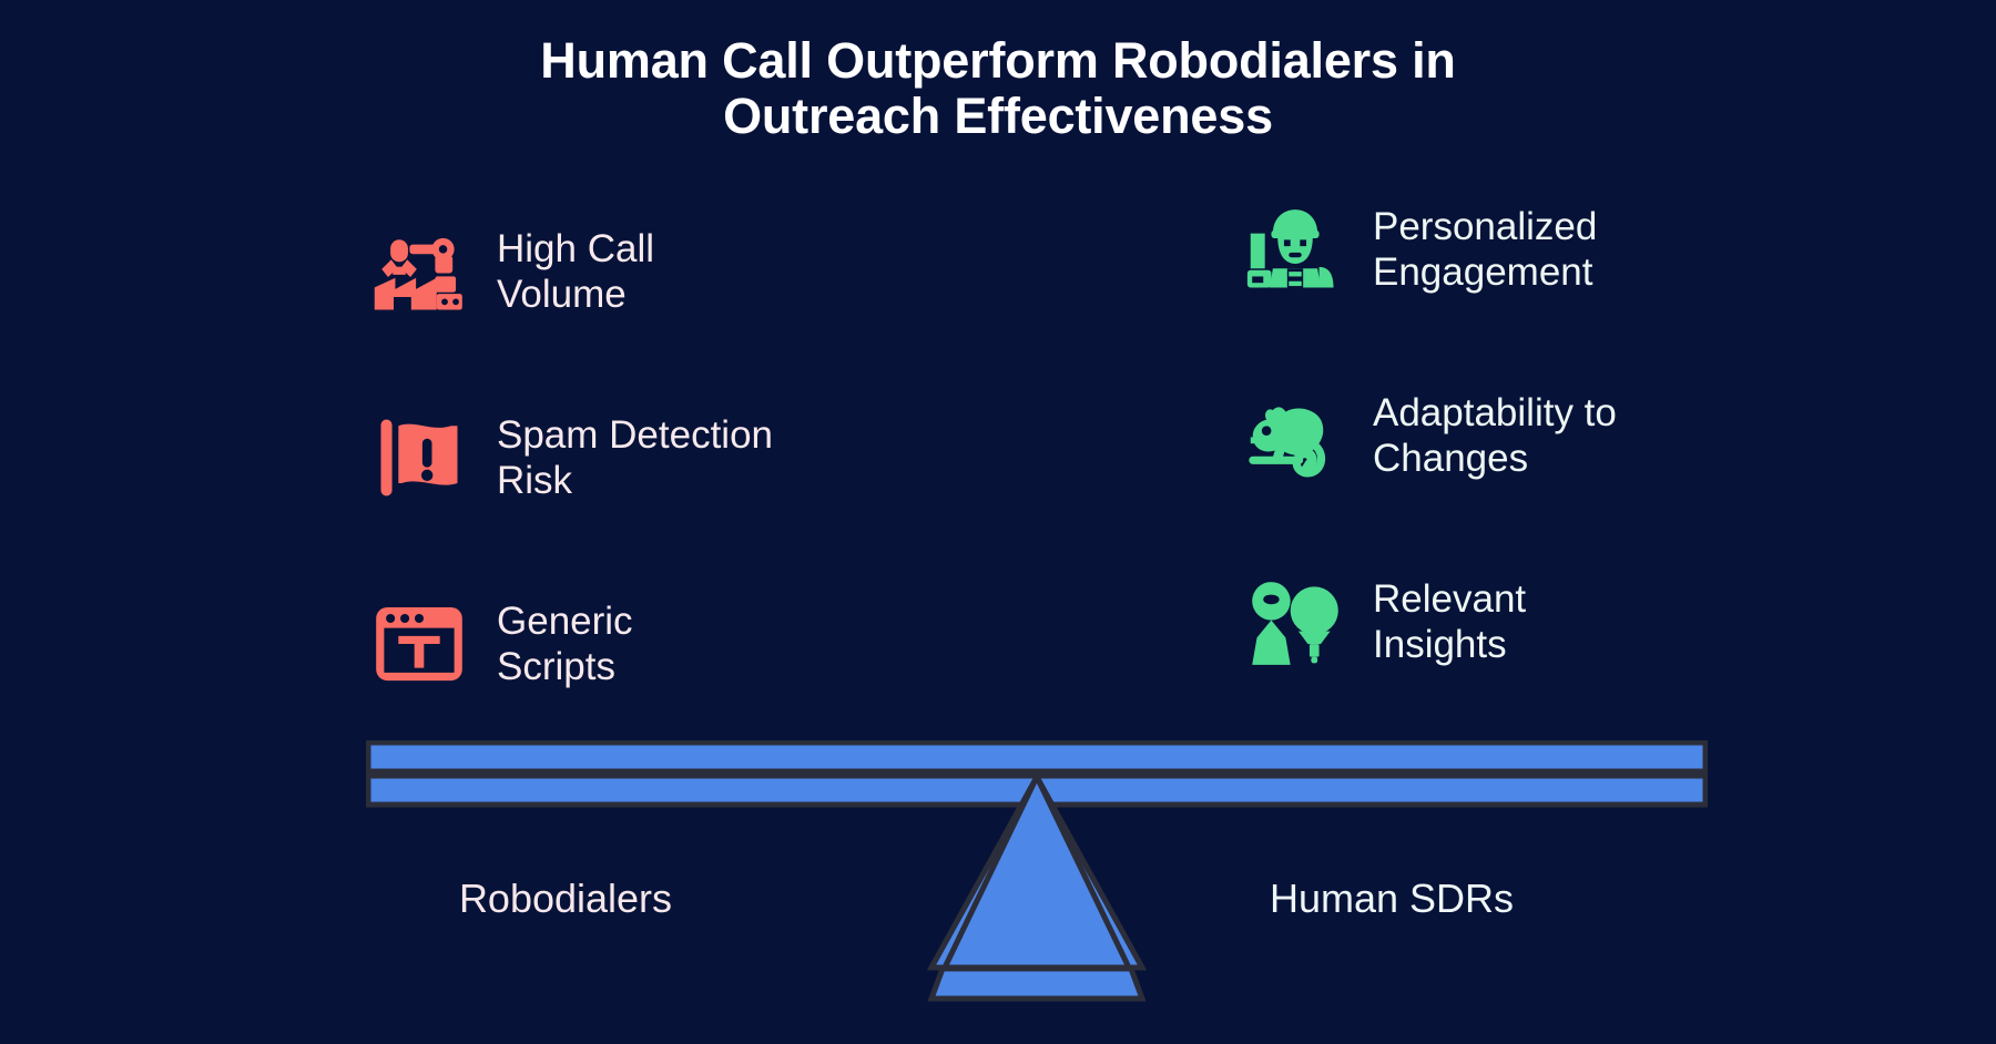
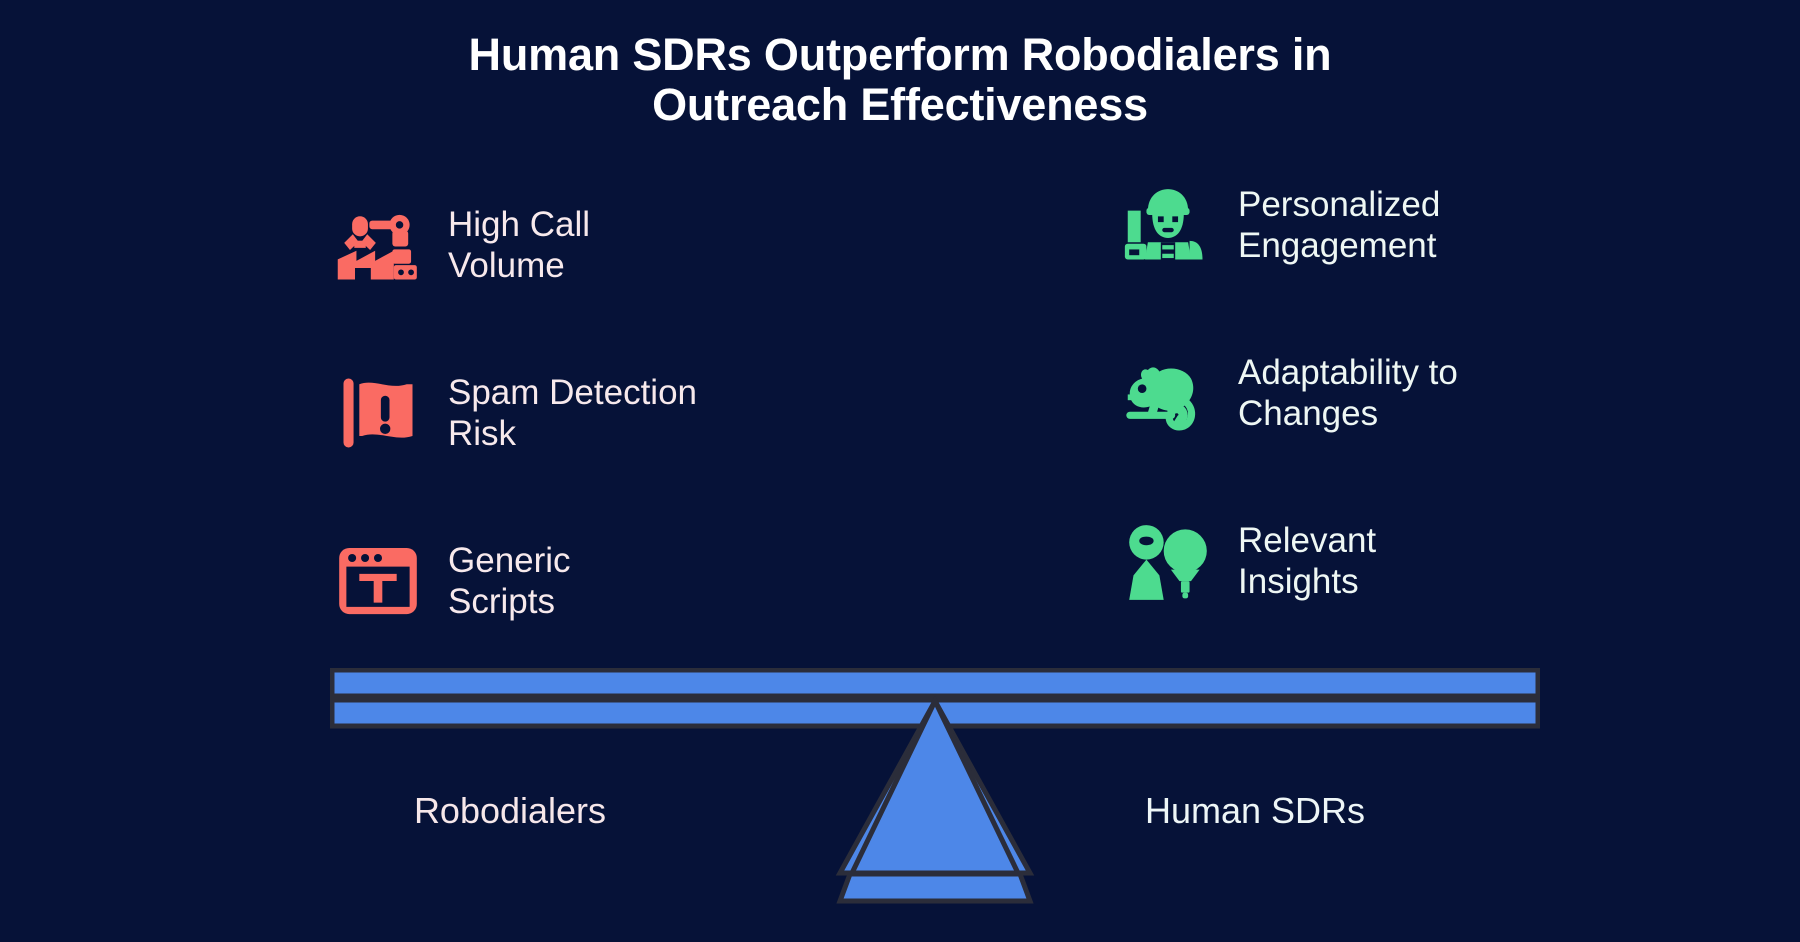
- Human Call Outperform Robodialers in
+ Human SDRs Outperform Robodialers in
  Outreach Effectiveness
  High Call
  Volume
  Spam Detection
  Risk
  Generic
  Scripts
  Personalized
  Engagement
  Adaptability to
  Changes
  Relevant
  Insights
  Robodialers
  Human SDRs
